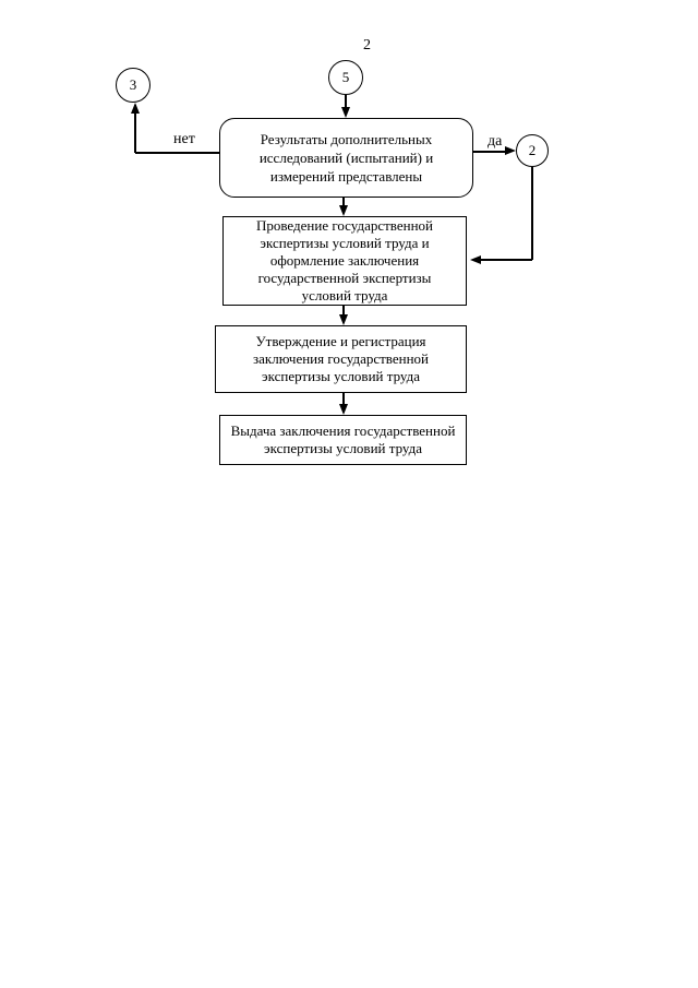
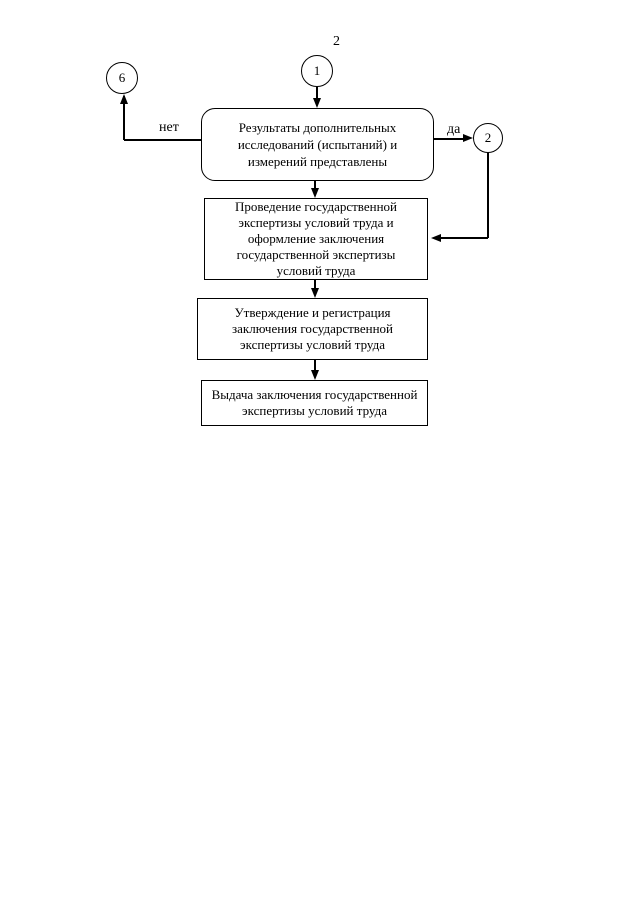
  2
- 5
+ 1
- 3
+ 6
  2
  Результаты дополнительных
  исследований (испытаний) и
  измерений представлены
  Проведение государственной
  экспертизы условий труда и
  оформление заключения
  государственной экспертизы
  условий труда
  Утверждение и регистрация
  заключения государственной
  экспертизы условий труда
  Выдача заключения государственной
  экспертизы условий труда
  нет
  да
